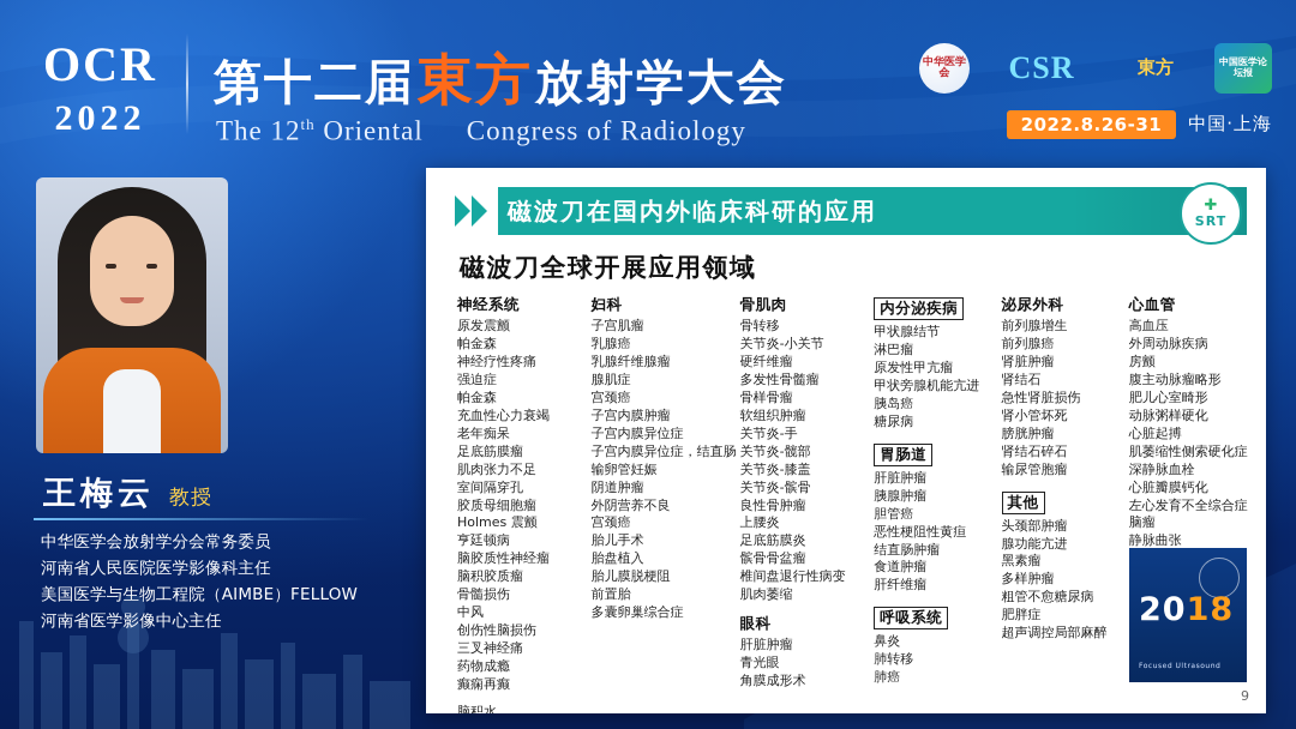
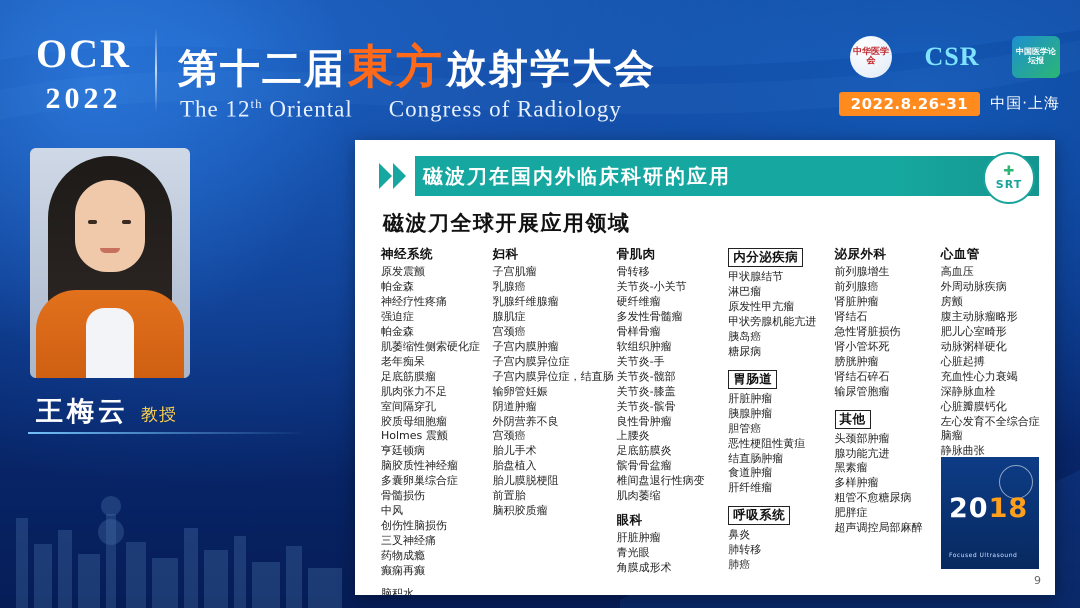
  OCR
  2022
  第十二届東方放射学大会
  The 12th Oriental Congress of Radiology
  中华医学会
  CSR
- 東方
  中国医学论坛报
  2022.8.26-31
  中国·上海
  王梅云
  教授
- 中华医学会放射学分会常务委员
- 河南省人民医院医学影像科主任
- 美国医学与生物工程院（AIMBE）FELLOW
- 河南省医学影像中心主任
  磁波刀在国内外临床科研的应用
  ✚
  SRT
  磁波刀全球开展应用领域
  神经系统
  原发震颤
  帕金森
  神经疗性疼痛
  强迫症
  帕金森
- 充血性心力衰竭
+ 肌萎缩性侧索硬化症
  老年痴呆
  足底筋膜瘤
  肌肉张力不足
  室间隔穿孔
  胶质母细胞瘤
  Holmes 震颤
  亨廷顿病
  脑胶质性神经瘤
- 脑积胶质瘤
+ 多囊卵巢综合症
  骨髓损伤
  中风
  创伤性脑损伤
  三叉神经痛
  药物成瘾
  癫痫再癫
  脑积水
  妇科
  子宫肌瘤
  乳腺癌
  乳腺纤维腺瘤
  腺肌症
  宫颈癌
  子宫内膜肿瘤
  子宫内膜异位症
  子宫内膜异位症，结直肠
  输卵管妊娠
  阴道肿瘤
  外阴营养不良
  宫颈癌
  胎儿手术
  胎盘植入
  胎儿膜脱梗阻
  前置胎
- 多囊卵巢综合症
+ 脑积胶质瘤
  骨肌肉
  骨转移
  关节炎-小关节
  硬纤维瘤
  多发性骨髓瘤
  骨样骨瘤
  软组织肿瘤
  关节炎-手
  关节炎-髋部
  关节炎-膝盖
  关节炎-髌骨
  良性骨肿瘤
  上腰炎
  足底筋膜炎
  髌骨骨盆瘤
  椎间盘退行性病变
  肌肉萎缩
  眼科
  肝脏肿瘤
  青光眼
  角膜成形术
  内分泌疾病
  甲状腺结节
  淋巴瘤
  原发性甲亢瘤
  甲状旁腺机能亢进
  胰岛癌
  糖尿病
  胃肠道
  肝脏肿瘤
  胰腺肿瘤
  胆管癌
  恶性梗阻性黄疸
  结直肠肿瘤
  食道肿瘤
  肝纤维瘤
  呼吸系统
  鼻炎
  肺转移
  肺癌
  泌尿外科
  前列腺增生
  前列腺癌
  肾脏肿瘤
  肾结石
  急性肾脏损伤
  肾小管坏死
  膀胱肿瘤
  肾结石碎石
  输尿管胞瘤
  其他
  头颈部肿瘤
  腺功能亢进
  黑素瘤
  多样肿瘤
  粗管不愈糖尿病
  肥胖症
  超声调控局部麻醉
  心血管
  高血压
  外周动脉疾病
  房颤
  腹主动脉瘤略形
  肥儿心室畸形
  动脉粥样硬化
  心脏起搏
- 肌萎缩性侧索硬化症
+ 充血性心力衰竭
  深静脉血栓
  心脏瓣膜钙化
  左心发育不全综合症
  脑瘤
  静脉曲张
  2018
  9
